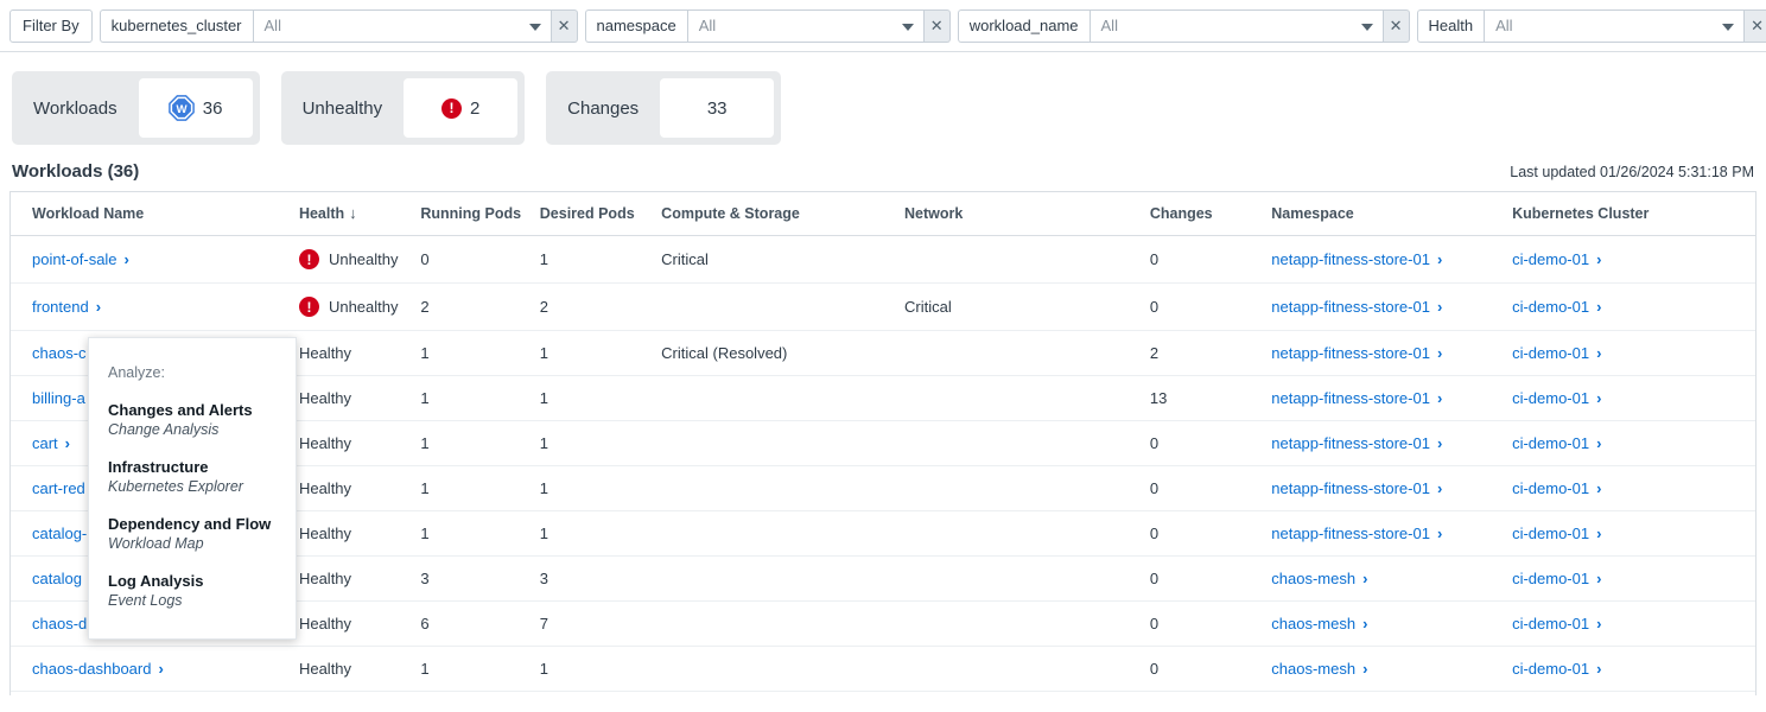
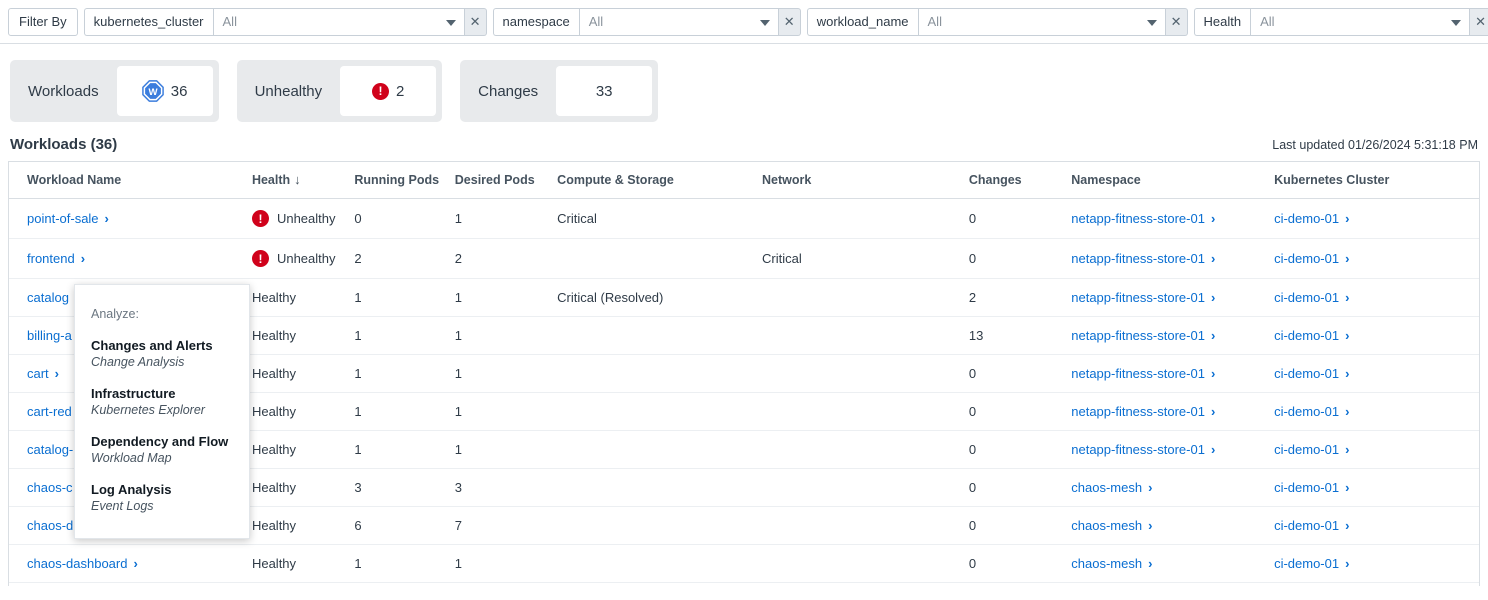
  Filter By
  kubernetes_cluster
  All
  ✕
  namespace
  All
  ✕
  workload_name
  All
  ✕
  Health
  All
  ✕
  Workloads
  W
  36
  Unhealthy
  !
  2
  Changes
  33
  Workloads (36)
  Last updated 01/26/2024 5:31:18 PM
  Workload Name	Health ↓	Running Pods	Desired Pods	Compute & Storage	Network	Changes	Namespace	Kubernetes Cluster
  point-of-sale ›	! Unhealthy	0	1	Critical		0	netapp-fitness-store-01 ›	ci-demo-01 ›
  frontend ›	! Unhealthy	2	2		Critical	0	netapp-fitness-store-01 ›	ci-demo-01 ›
- chaos-c	Healthy	1	1	Critical (Resolved)		2	netapp-fitness-store-01 ›	ci-demo-01 ›
+ catalog	Healthy	1	1	Critical (Resolved)		2	netapp-fitness-store-01 ›	ci-demo-01 ›
  billing-a	Healthy	1	1			13	netapp-fitness-store-01 ›	ci-demo-01 ›
  cart ›	Healthy	1	1			0	netapp-fitness-store-01 ›	ci-demo-01 ›
  cart-red	Healthy	1	1			0	netapp-fitness-store-01 ›	ci-demo-01 ›
  catalog-	Healthy	1	1			0	netapp-fitness-store-01 ›	ci-demo-01 ›
- catalog	Healthy	3	3			0	chaos-mesh ›	ci-demo-01 ›
+ chaos-c	Healthy	3	3			0	chaos-mesh ›	ci-demo-01 ›
  chaos-d	Healthy	6	7			0	chaos-mesh ›	ci-demo-01 ›
  chaos-dashboard ›	Healthy	1	1			0	chaos-mesh ›	ci-demo-01 ›
  Analyze:
  Changes and Alerts
  Change Analysis
  Infrastructure
  Kubernetes Explorer
  Dependency and Flow
  Workload Map
  Log Analysis
  Event Logs
